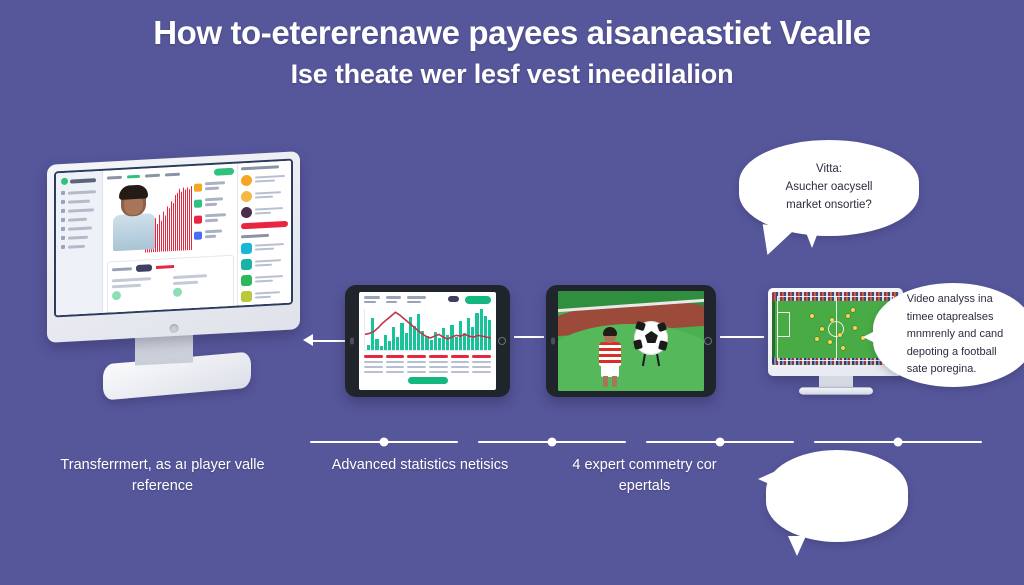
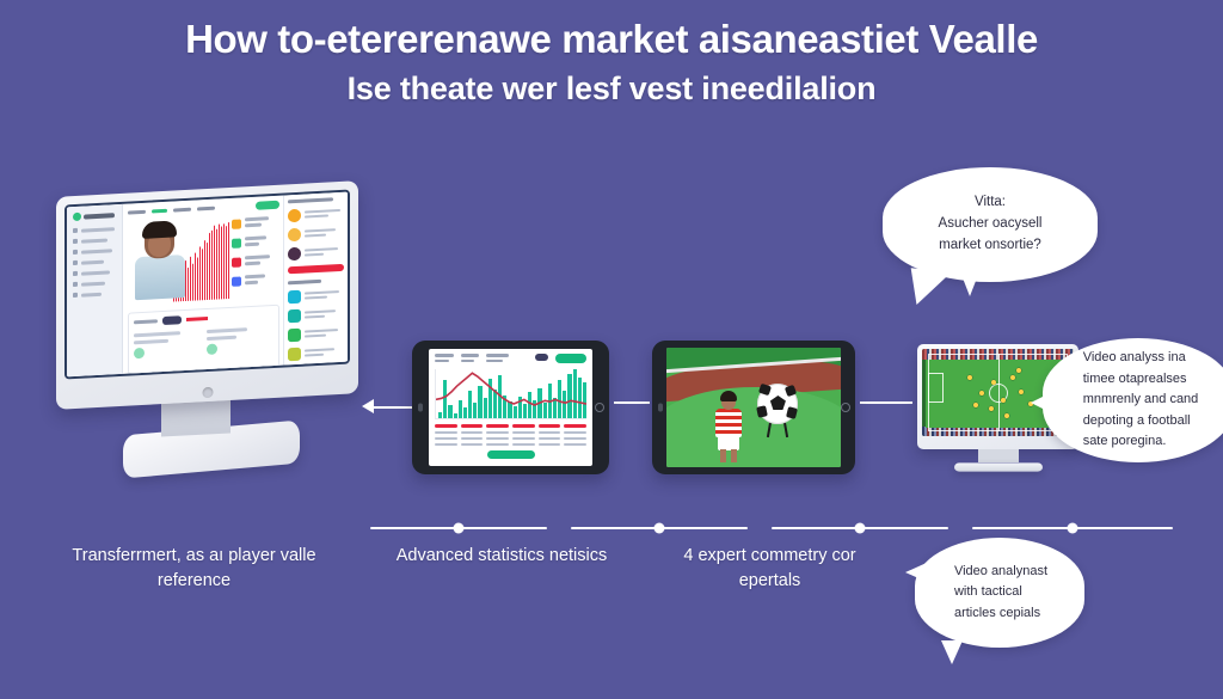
- How to-etererenawe payees aisaneastiet Vealle
+ How to-etererenawe market aisaneastiet Vealle
  Ise theate wer lesf vest ineedilalion
  Transferrmert, as aı player valle reference
  Advanced statistics netisics
  4 expert commetry cor epertals
  Vitta:
  Asucher oacysell
  market onsortie?
  Video analyss ina
  timee otaprealses
  mnmrenly and cand
  depoting a football
  sate poregina.
+ Video analynast
+ with tactical
+ articles cepials
